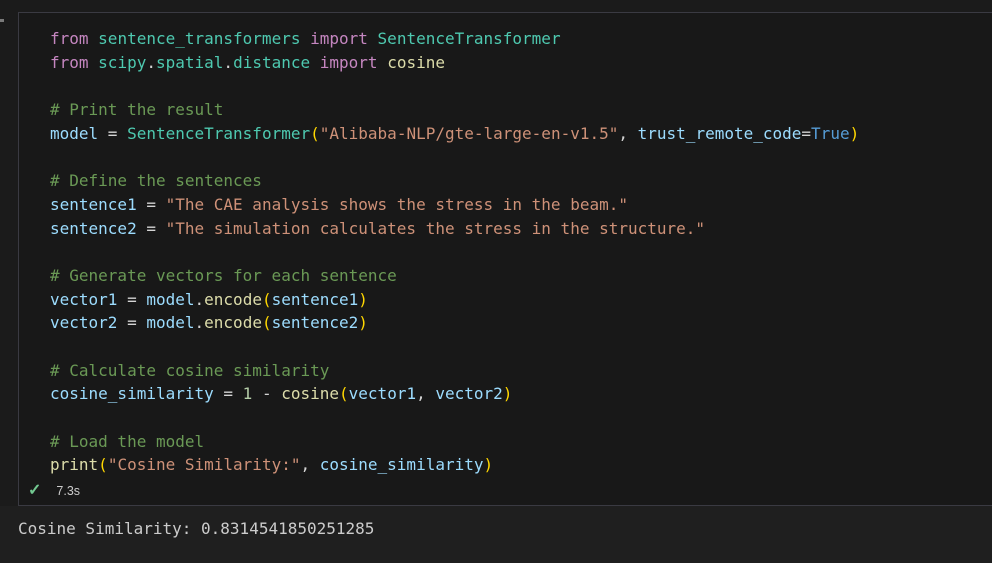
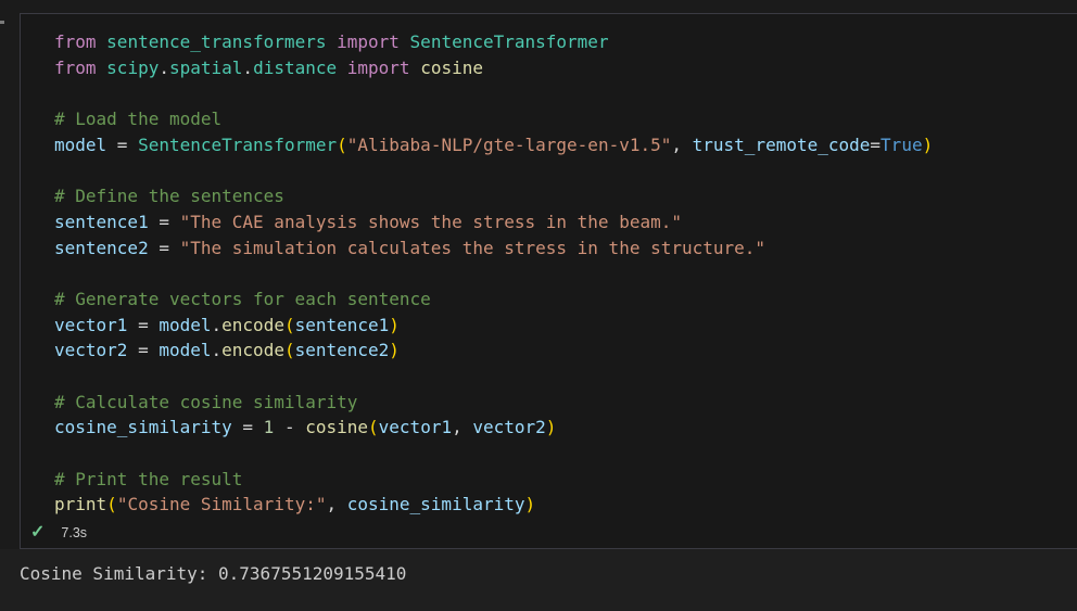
  from sentence_transformers import SentenceTransformer
  from scipy.spatial.distance import cosine
- # Print the result
+ # Load the model
  model = SentenceTransformer("Alibaba-NLP/gte-large-en-v1.5", trust_remote_code=True)
  # Define the sentences
  sentence1 = "The CAE analysis shows the stress in the beam."
  sentence2 = "The simulation calculates the stress in the structure."
  # Generate vectors for each sentence
  vector1 = model.encode(sentence1)
  vector2 = model.encode(sentence2)
  # Calculate cosine similarity
  cosine_similarity = 1 - cosine(vector1, vector2)
- # Load the model
+ # Print the result
  print("Cosine Similarity:", cosine_similarity)
  ✓
  7.3s
- Cosine Similarity: 0.8314541850251285
+ Cosine Similarity: 0.7367551209155410
